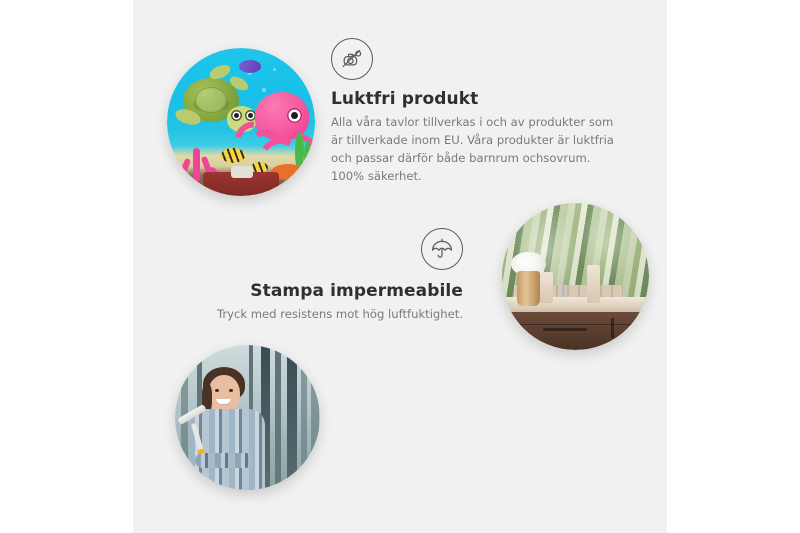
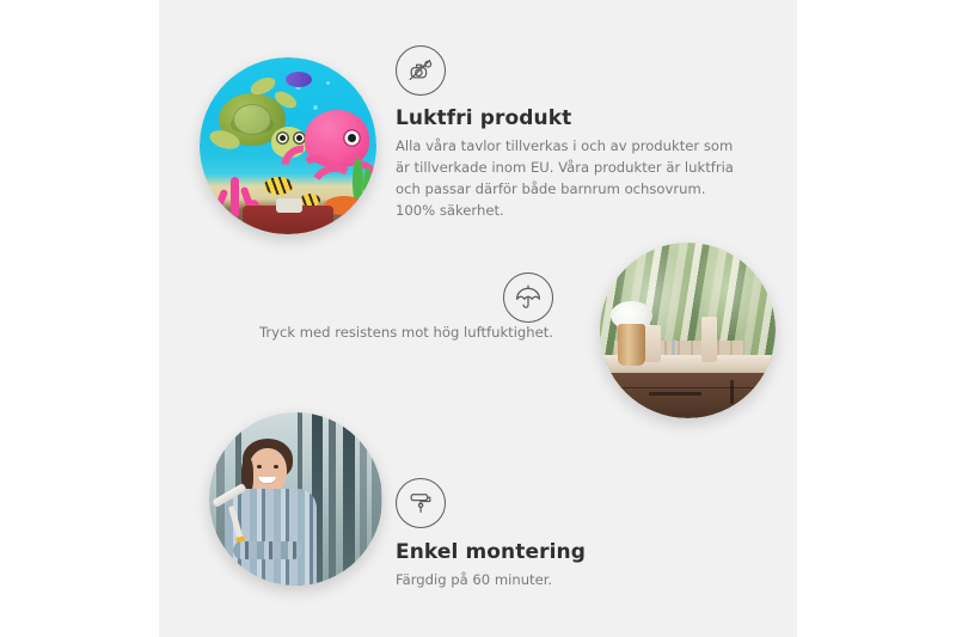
  Luktfri produkt
  Alla våra tavlor tillverkas i och av produkter som är tillverkade inom EU. Våra produkter är luktfria och passar därför både barnrum ochsovrum. 100% säkerhet.
- Stampa impermeabile
  Tryck med resistens mot hög luftfuktighet.
+ Enkel montering
+ Färgdig på 60 minuter.
